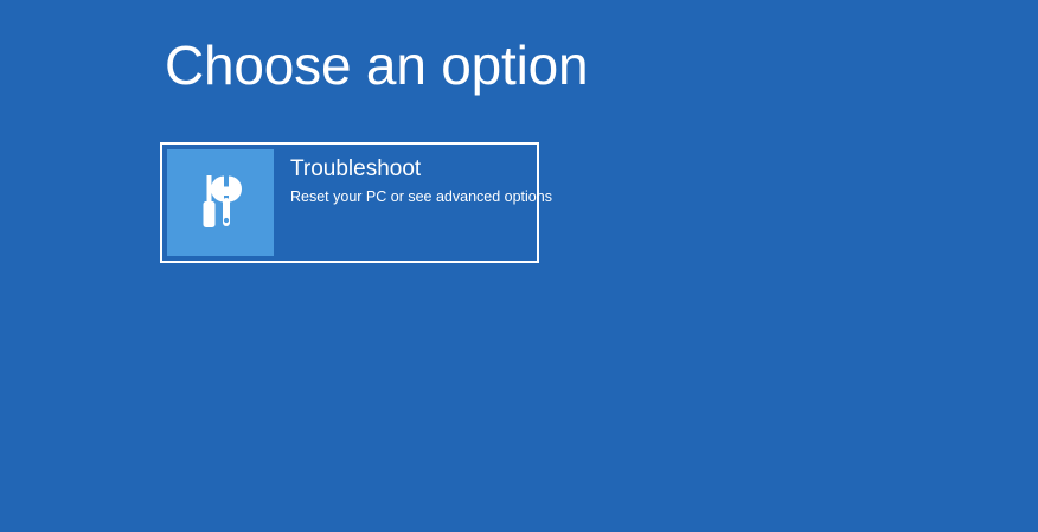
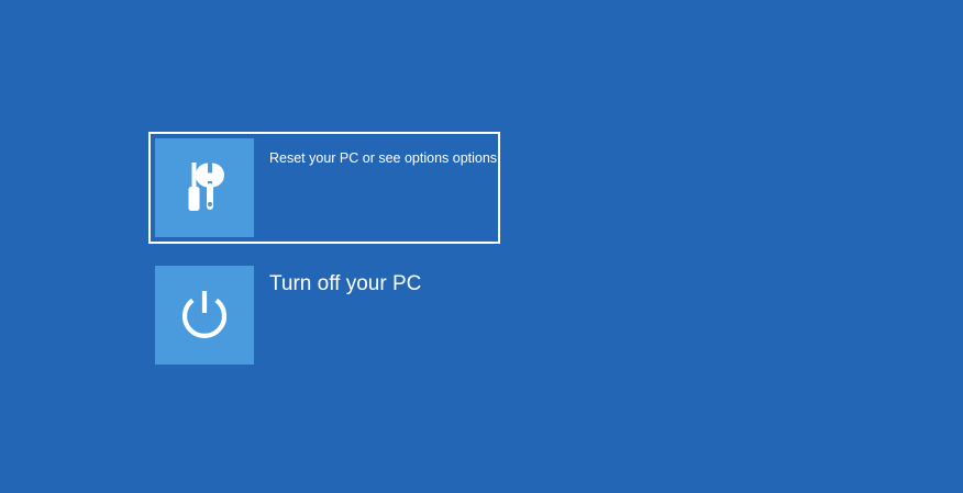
- Choose an option
- Troubleshoot
- Reset your PC or see advanced options
+ Reset your PC or see options options
+ Turn off your PC
